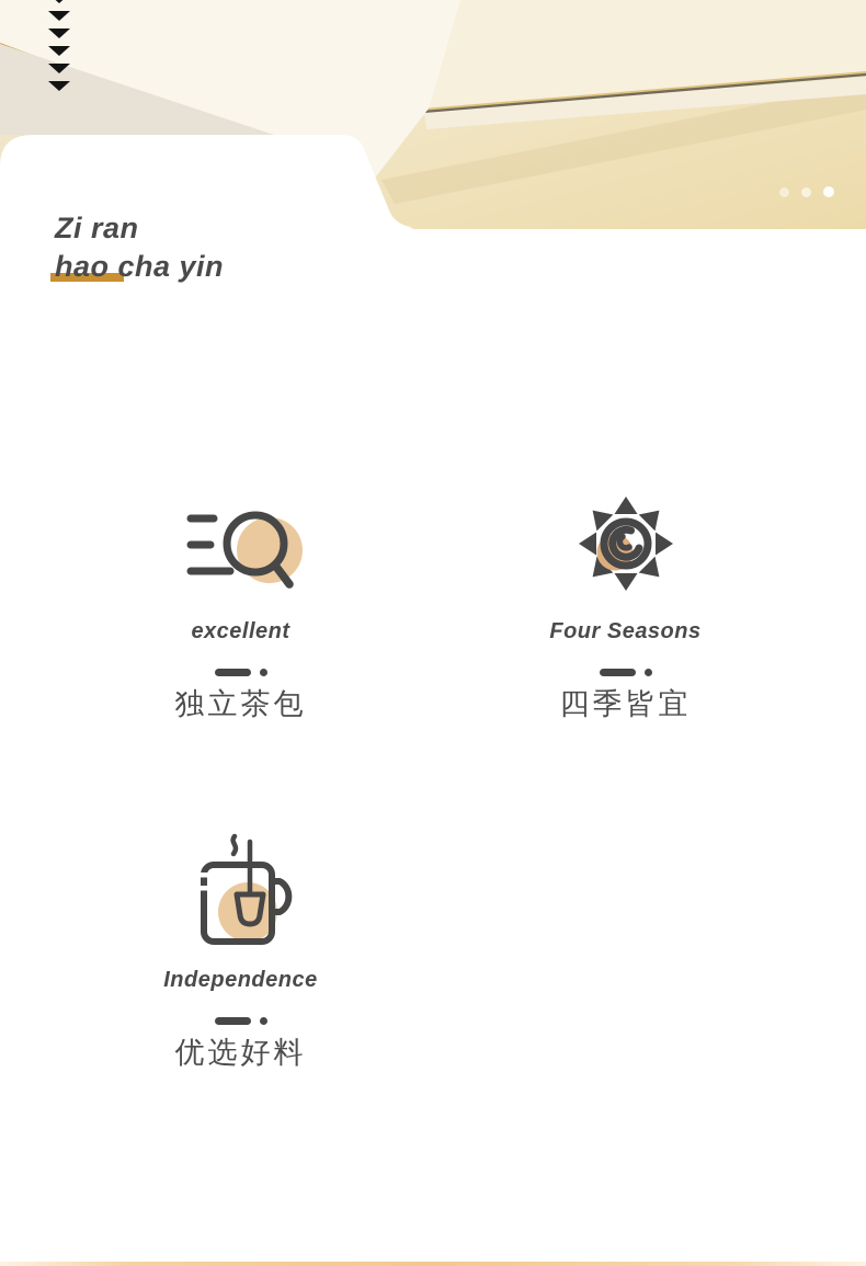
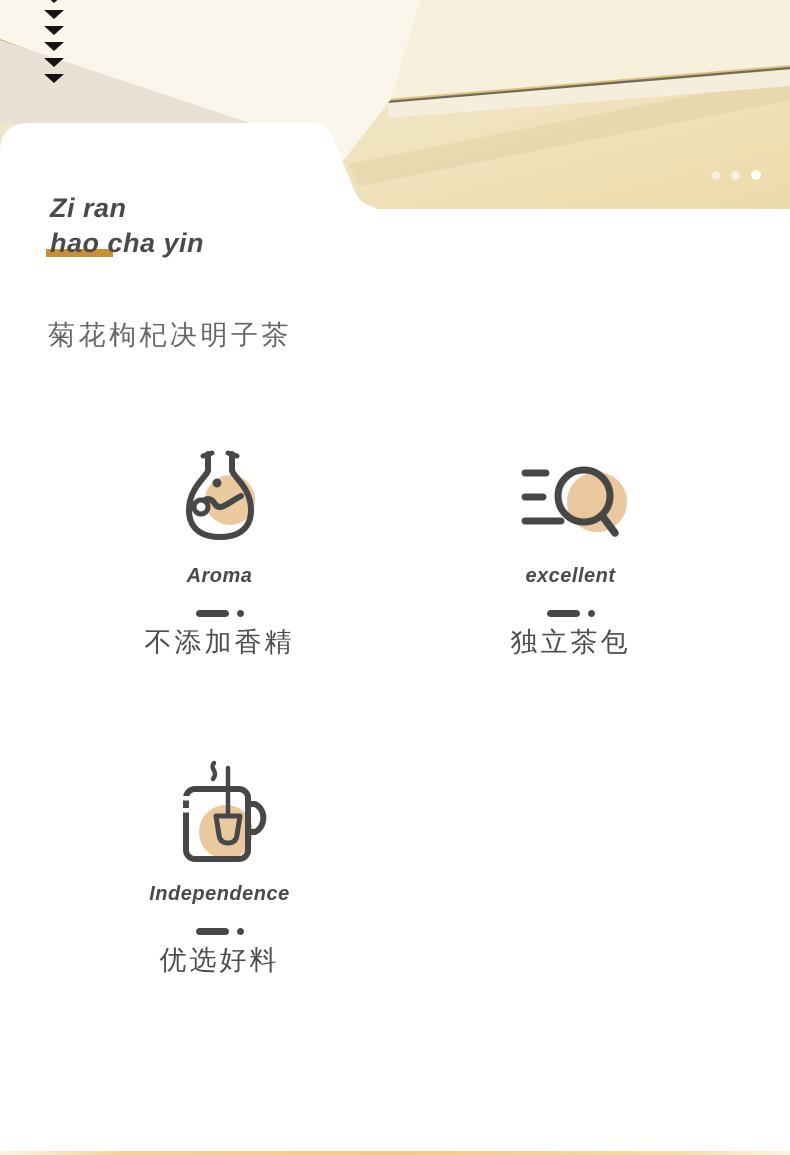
  Zi ran
  hao cha yin
+ 菊花枸杞决明子茶
+ Aroma
+ 不添加香精
  excellent
  独立茶包
- Four Seasons
- 四季皆宜
  Independence
  优选好料
